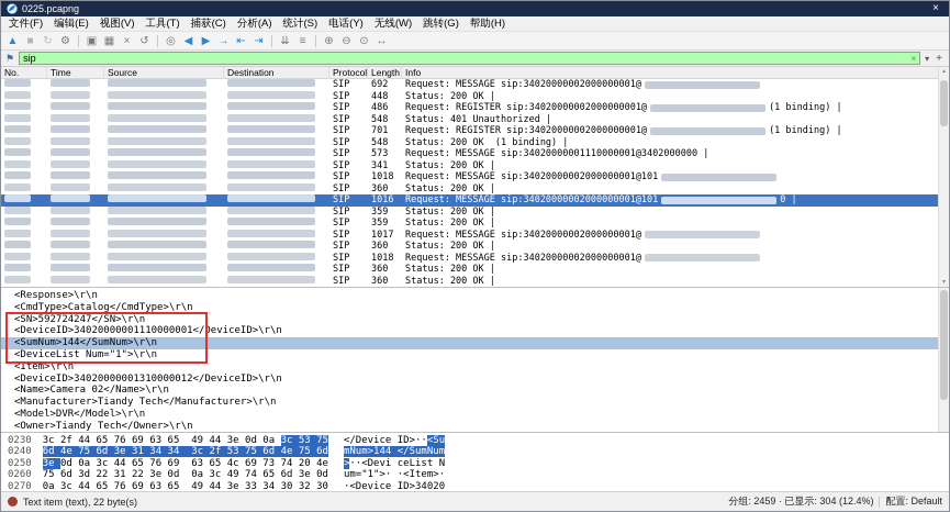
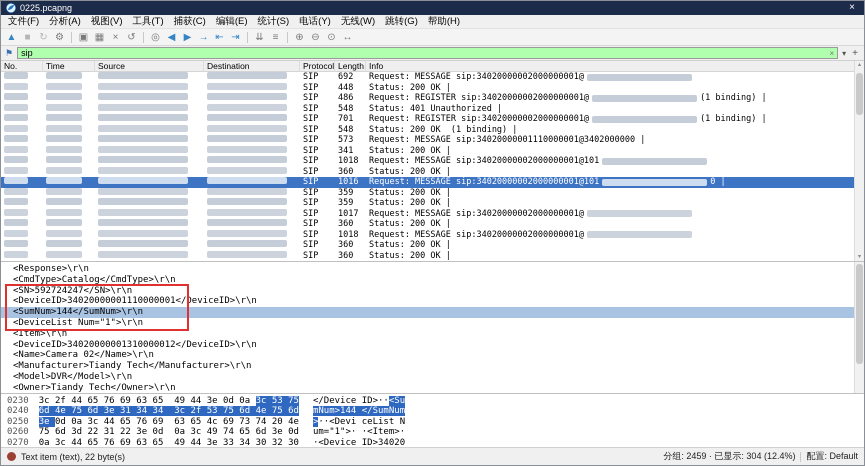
  0225.pcapng
  ×
  文件(F)
- 编辑(E)
+ 分析(A)
  视图(V)
  工具(T)
  捕获(C)
- 分析(A)
+ 编辑(E)
  统计(S)
  电话(Y)
  无线(W)
  跳转(G)
  帮助(H)
  ▲
  ■
  ↻
  ⚙
  ▣
  ▦
  ×
  ↺
  ◎
  ◀
  ▶
  →
  ⇤
  ⇥
  ⇊
  ≡
  ⊕
  ⊖
  ⊙
  ↔
  ⚑
  sip
  ×
  ▾
  +
  No.
  Time
  Source
  Destination
  Protocol
  Length
  Info
  SIP
  692
  Request: MESSAGE sip:34020000002000000001@
  SIP
  448
  Status: 200 OK |
  SIP
  486
  Request: REGISTER sip:34020000002000000001@
  (1 binding) |
  SIP
  548
  Status: 401 Unauthorized |
  SIP
  701
  Request: REGISTER sip:34020000002000000001@
  (1 binding) |
  SIP
  548
  Status: 200 OK (1 binding) |
  SIP
  573
  Request: MESSAGE sip:34020000001110000001@3402000000 |
  SIP
  341
  Status: 200 OK |
  SIP
  1018
  Request: MESSAGE sip:34020000002000000001@101
  SIP
  360
  Status: 200 OK |
  SIP
  1016
  Request: MESSAGE sip:34020000002000000001@101
  0 |
  SIP
  359
  Status: 200 OK |
  SIP
  359
  Status: 200 OK |
  SIP
  1017
  Request: MESSAGE sip:34020000002000000001@
  SIP
  360
  Status: 200 OK |
  SIP
  1018
  Request: MESSAGE sip:34020000002000000001@
  SIP
  360
  Status: 200 OK |
  SIP
  360
  Status: 200 OK |
  <Response>\r\n
  <CmdType>Catalog</CmdType>\r\n
  <SN>592724247</SN>\r\n
  <DeviceID>34020000001110000001</DeviceID>\r\n
  <SumNum>144</SumNum>\r\n
  <DeviceList Num="1">\r\n
  <Item>\r\n
  <DeviceID>34020000001310000012</DeviceID>\r\n
  <Name>Camera 02</Name>\r\n
  <Manufacturer>Tiandy Tech</Manufacturer>\r\n
  <Model>DVR</Model>\r\n
  <Owner>Tiandy Tech</Owner>\r\n
  0230 3c 2f 44 65 76 69 63 65 49 44 3e 0d 0a 3c 53 75 </Device ID>··<Su
  0240 6d 4e 75 6d 3e 31 34 34 3c 2f 53 75 6d 4e 75 6d mNum>144 </SumNum
  0250 3e 0d 0a 3c 44 65 76 69 63 65 4c 69 73 74 20 4e >··<Devi ceList N
  0260 75 6d 3d 22 31 22 3e 0d 0a 3c 49 74 65 6d 3e 0d um="1">· ·<Item>·
  0270 0a 3c 44 65 76 69 63 65 49 44 3e 33 34 30 32 30 ·<Device ID>34020
  Text item (text), 22 byte(s)
  分组: 2459 · 已显示: 304 (12.4%)
  配置: Default
